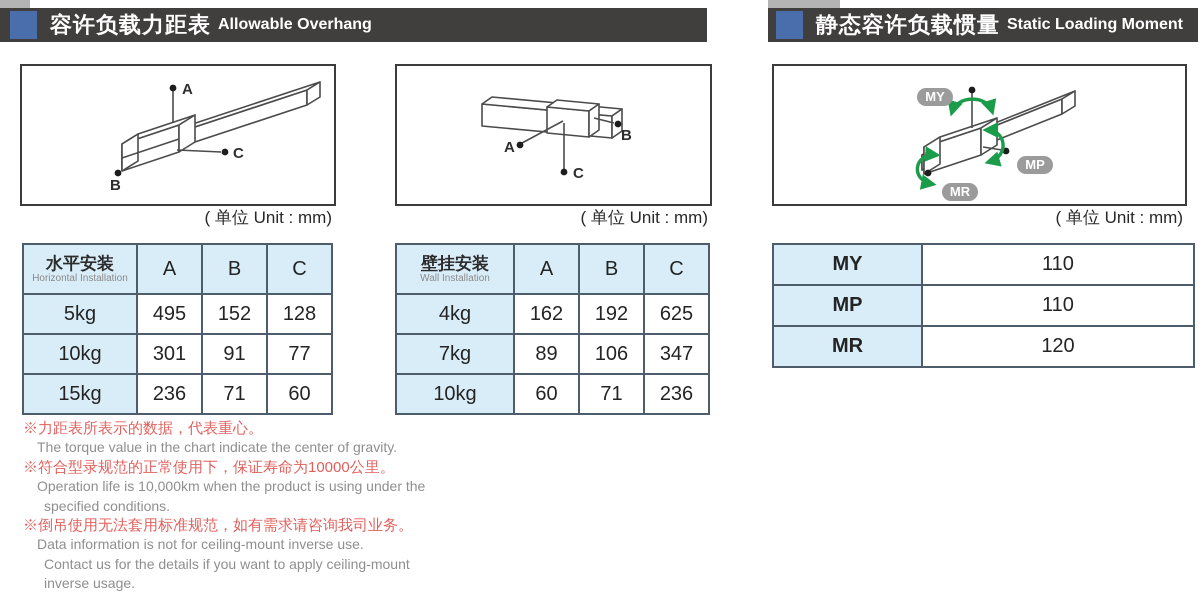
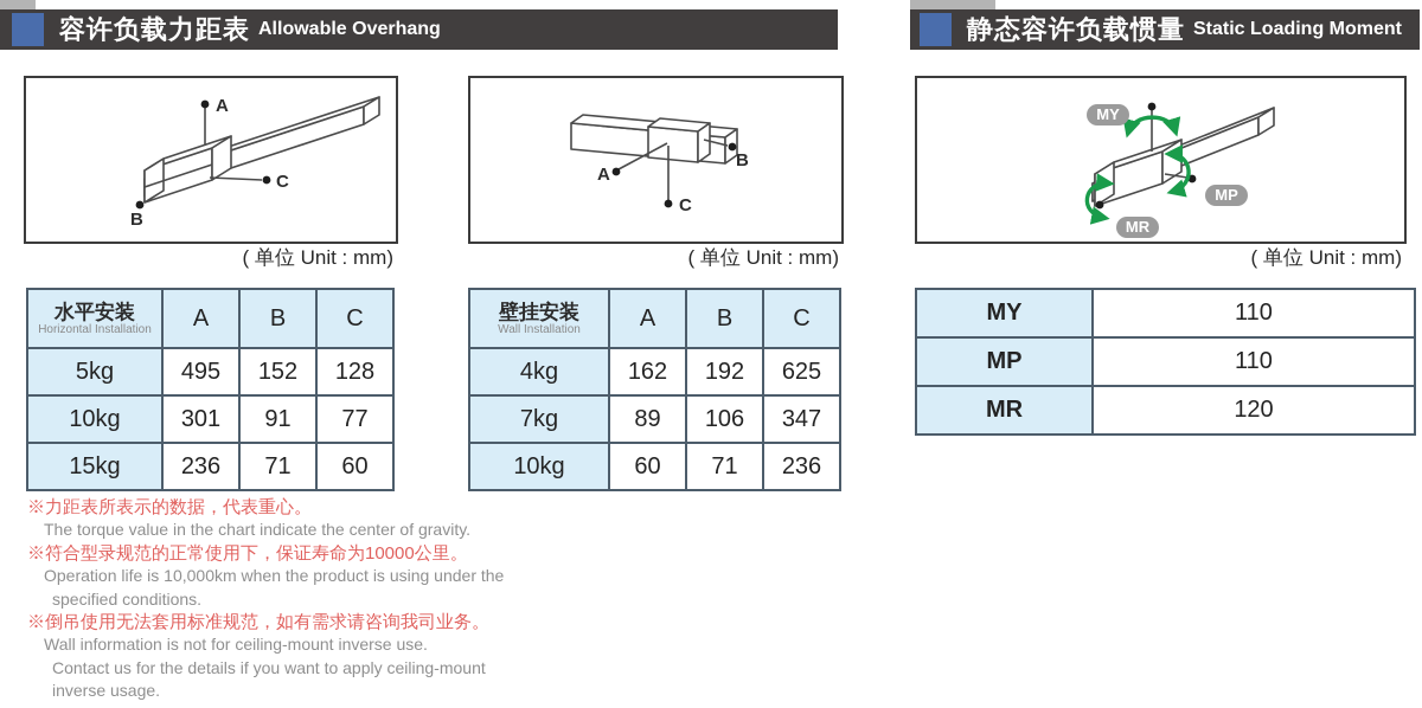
  容许负载力距表
  Allowable Overhang
  静态容许负载惯量
  Static Loading Moment
  A
  C
  B
  A
  C
  B
  MY
  MP
  MR
  ( 单位 Unit : mm)
  ( 单位 Unit : mm)
  ( 单位 Unit : mm)
  水平安装 Horizontal Installation	A	B	C
  5kg	495	152	128
  10kg	301	91	77
  15kg	236	71	60
  壁挂安装 Wall Installation	A	B	C
  4kg	162	192	625
  7kg	89	106	347
  10kg	60	71	236
  MY	110
  MP	110
  MR	120
  ※力距表所表示的数据，代表重心。
  The torque value in the chart indicate the center of gravity.
  ※符合型录规范的正常使用下，保证寿命为10000公里。
  Operation life is 10,000km when the product is using under the
  specified conditions.
  ※倒吊使用无法套用标准规范，如有需求请咨询我司业务。
- Data information is not for ceiling-mount inverse use.
+ Wall information is not for ceiling-mount inverse use.
  Contact us for the details if you want to apply ceiling-mount
  inverse usage.
